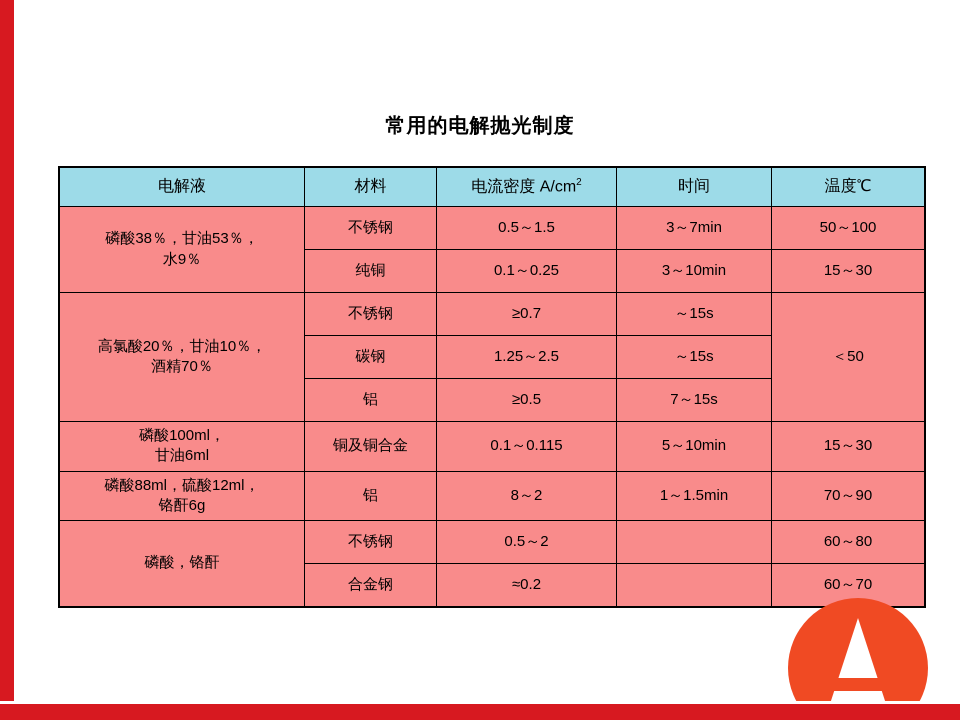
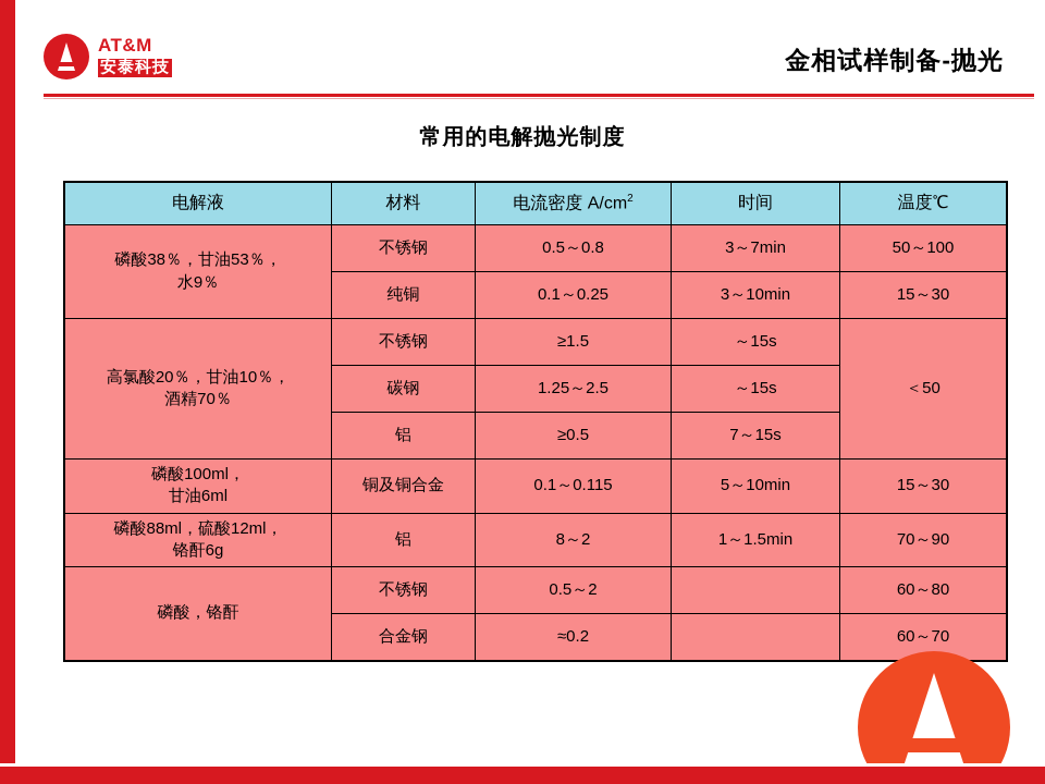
+ AT&M
+ 安泰科技
+ 金相试样制备-抛光
  常用的电解抛光制度
  电解液	材料	电流密度 A/cm2	时间	温度℃
- 磷酸38％，甘油53％， 水9％	不锈钢	0.5～1.5	3～7min	50～100
+ 磷酸38％，甘油53％， 水9％	不锈钢	0.5～0.8	3～7min	50～100
  纯铜	0.1～0.25	3～10min	15～30
- 高氯酸20％，甘油10％， 酒精70％	不锈钢	≥0.7	～15s	＜50
+ 高氯酸20％，甘油10％， 酒精70％	不锈钢	≥1.5	～15s	＜50
  碳钢	1.25～2.5	～15s
  铝	≥0.5	7～15s
  磷酸100ml， 甘油6ml	铜及铜合金	0.1～0.115	5～10min	15～30
  磷酸88ml，硫酸12ml， 铬酐6g	铝	8～2	1～1.5min	70～90
  磷酸，铬酐	不锈钢	0.5～2		60～80
  合金钢	≈0.2		60～70
